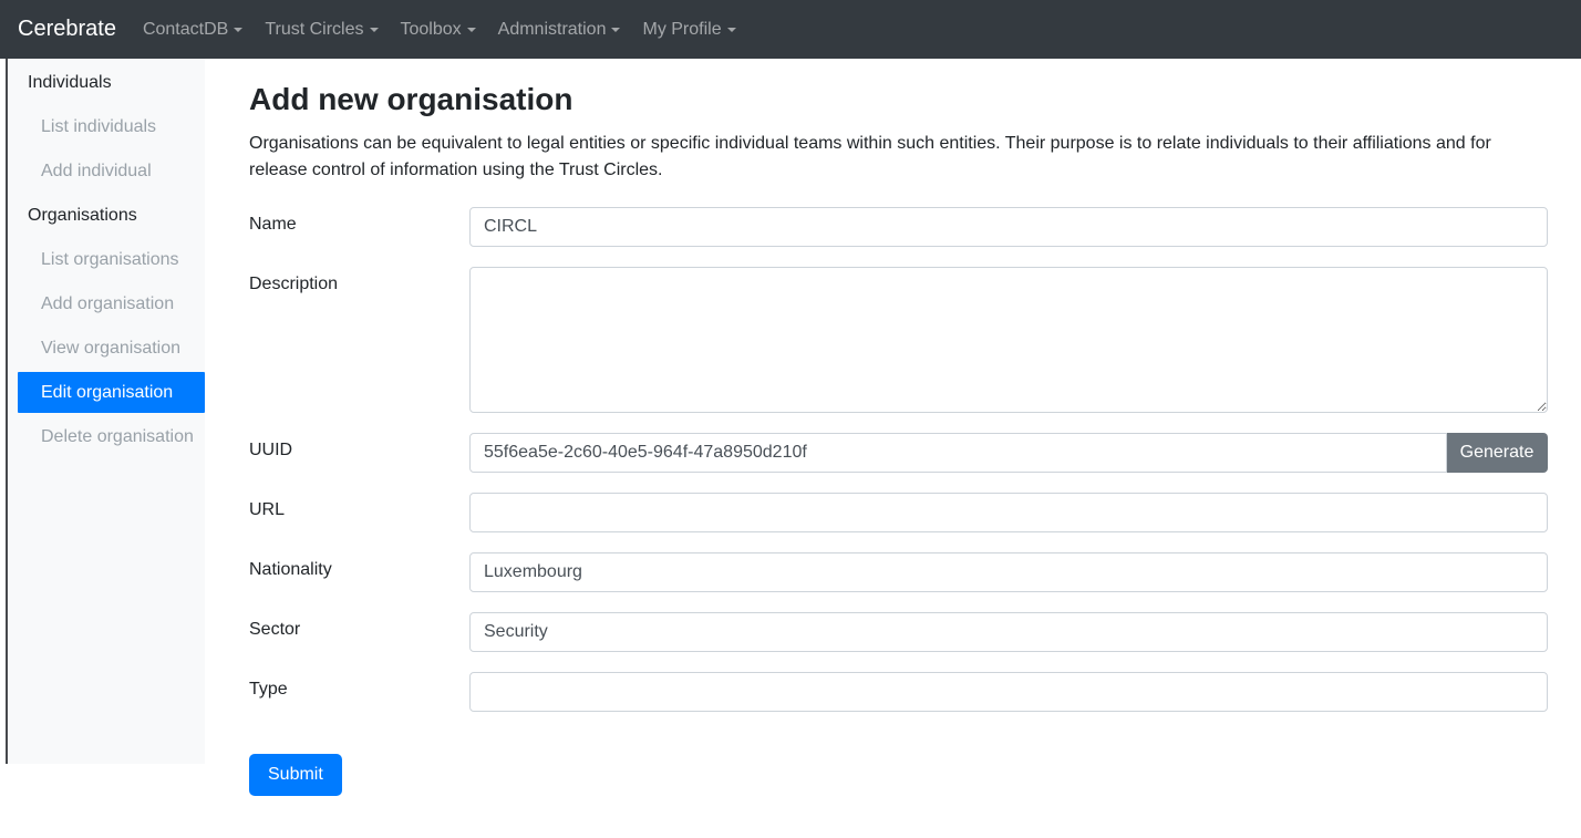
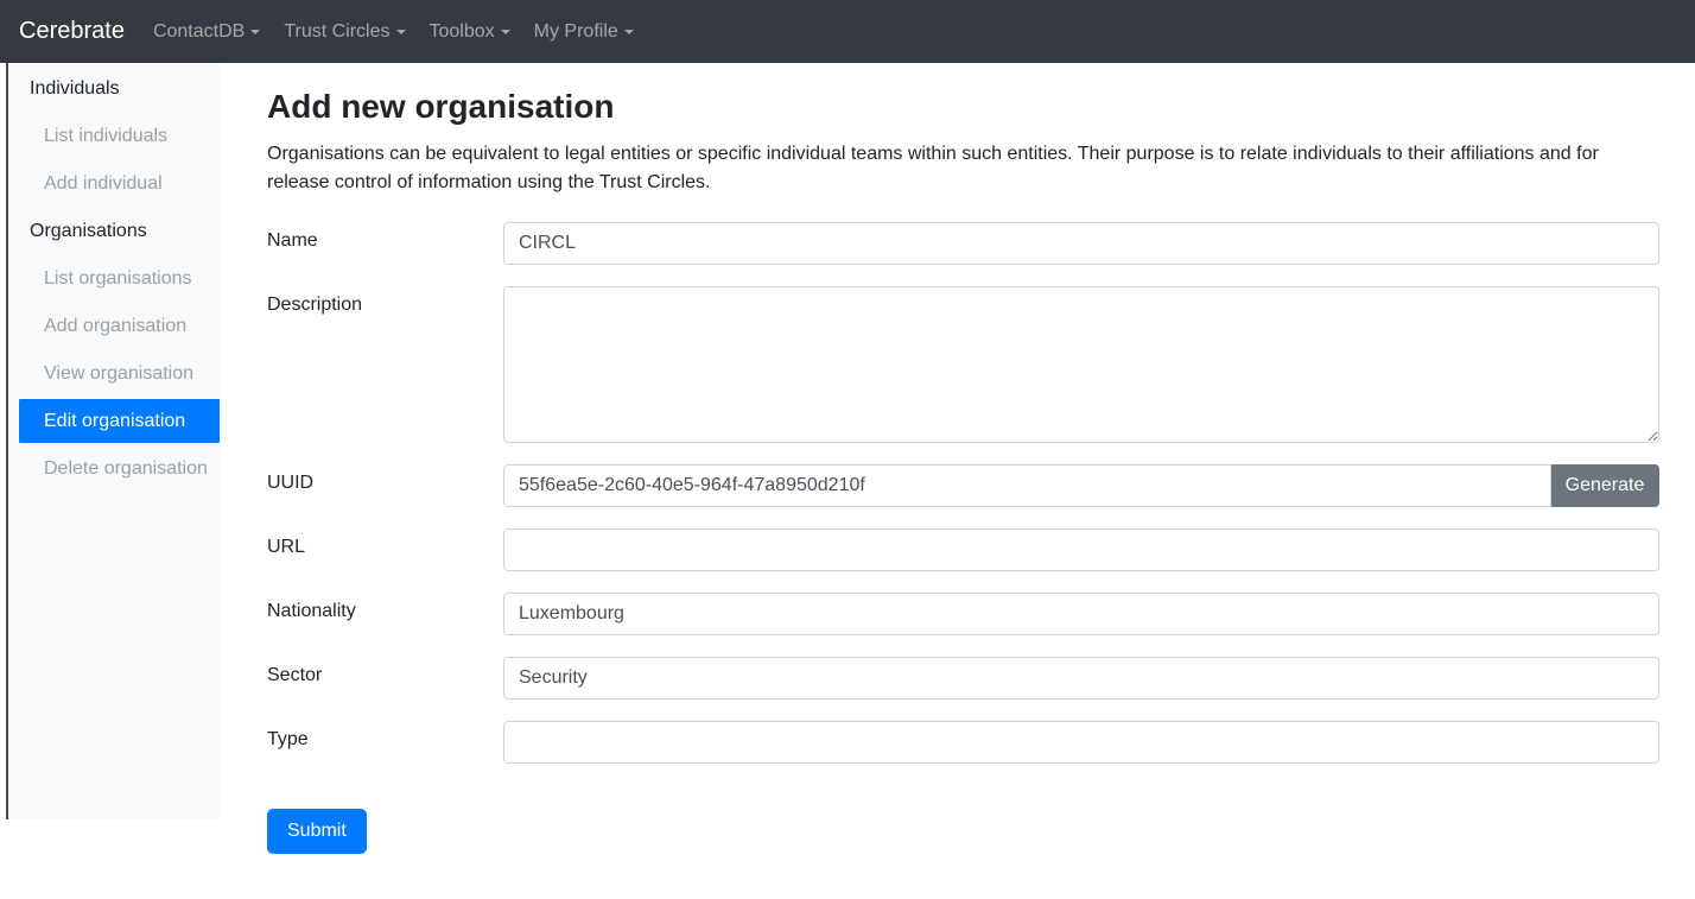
  Cerebrate
  ContactDB
  Trust Circles
  Toolbox
- Admnistration
  My Profile
  Individuals
  List individuals
  Add individual
  Organisations
  List organisations
  Add organisation
  View organisation
  Edit organisation
  Delete organisation
  Add new organisation
  Organisations can be equivalent to legal entities or specific individual teams within such entities. Their purpose is to relate individuals to their affiliations and for release control of information using the Trust Circles.
  Name
  CIRCL
  Description
  UUID
  55f6ea5e-2c60-40e5-964f-47a8950d210f
  Generate
  URL
  Nationality
  Luxembourg
  Sector
  Security
  Type
  Submit
